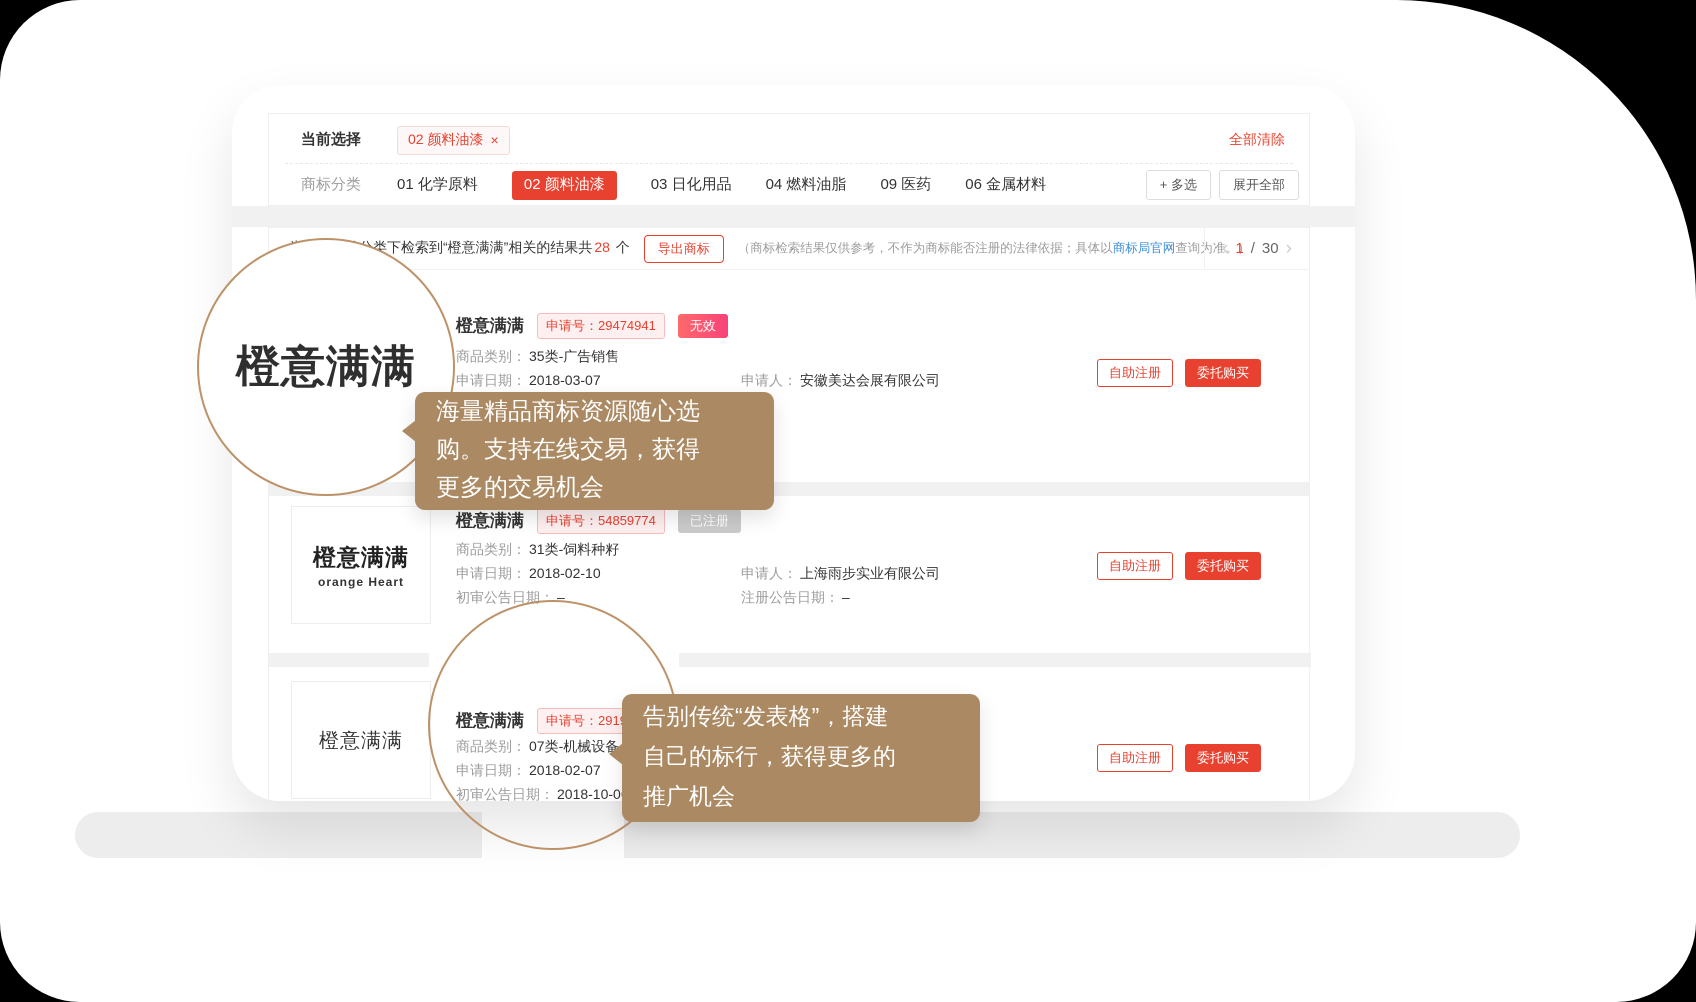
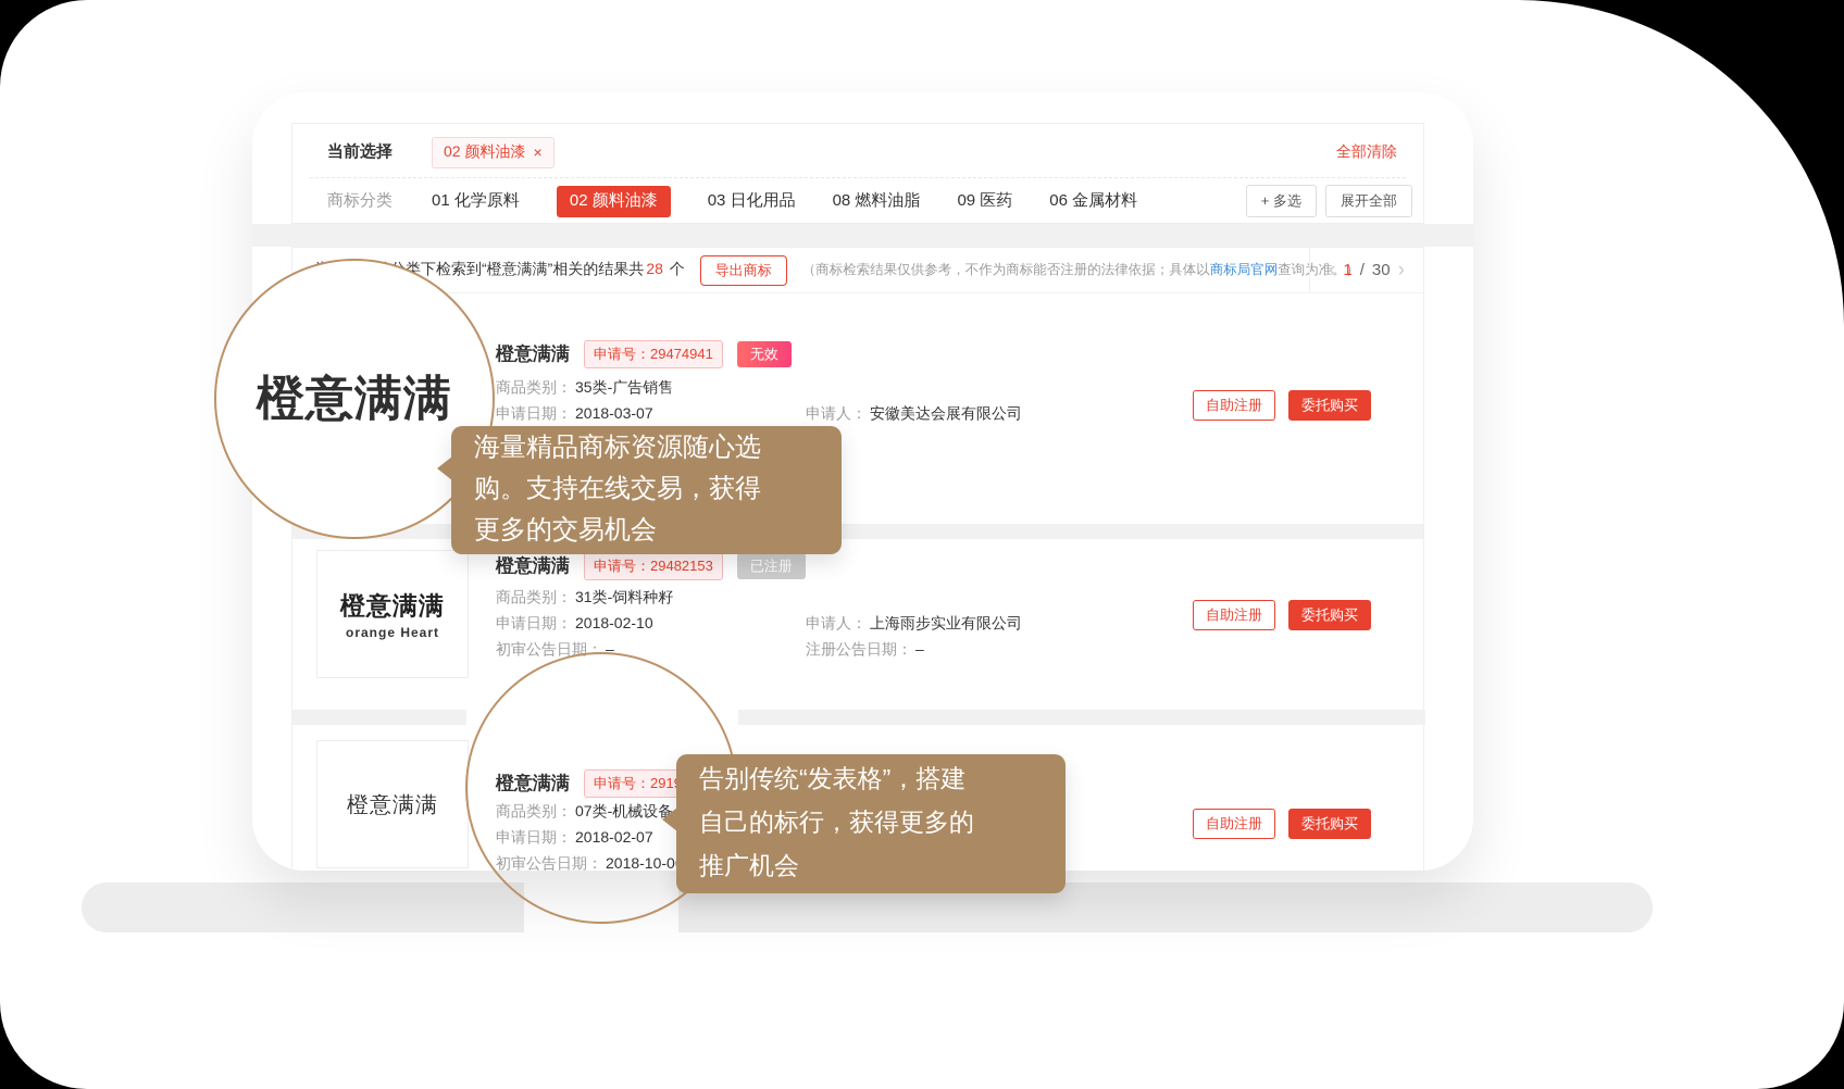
  当前选择
  02 颜料油漆
  ×
  全部清除
  商标分类
  01 化学原料
  02 颜料油漆
  03 日化用品
- 04 燃料油脂
+ 08 燃料油脂
  09 医药
  06 金属材料
  + 多选
  展开全部
  类下检索到“橙意满满”相关的结果共 28 个
  导出商标
  （商标检索结果仅供参考，不作为商标能否注册的法律依据；具体以商标局官网查询为准。）
  ‹
  1
  /
  30
  ›
  橙意满满
  申请号：29474941
  无效
  商品类别： 35类-广告销售
  申请日期： 2018-03-07
  申请人： 安徽美达会展有限公司
  自助注册
  委托购买
  橙意满满
  orange Heart
  橙意满满
- 申请号：54859774
+ 申请号：29482153
  已注册
  商品类别： 31类-饲料种籽
  申请日期： 2018-02-10
  申请人： 上海雨步实业有限公司
  初审公告日期： –
  注册公告日期： –
  自助注册
  委托购买
  橙意满满
  橙意满满
  商品类别： 07类-机械设备
  申请日期： 2018-02-07
  初审公告日期： 2018-10-0
  自助注册
  委托购买
  橙意满满
  海量精品商标资源随心选
  购。支持在线交易，获得
  更多的交易机会
  告别传统“发表格”，搭建
  自己的标行，获得更多的
  推广机会
